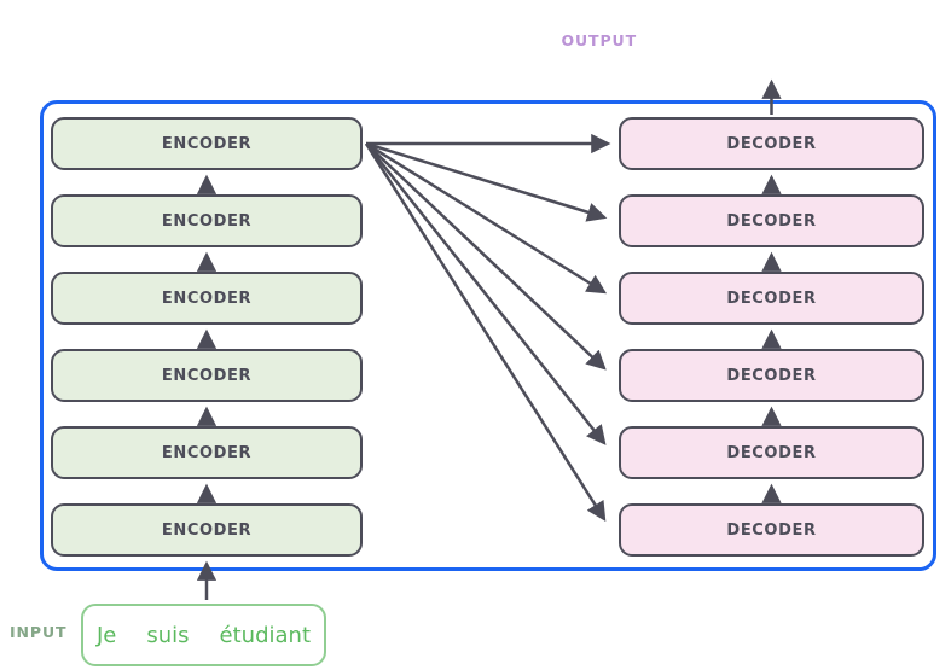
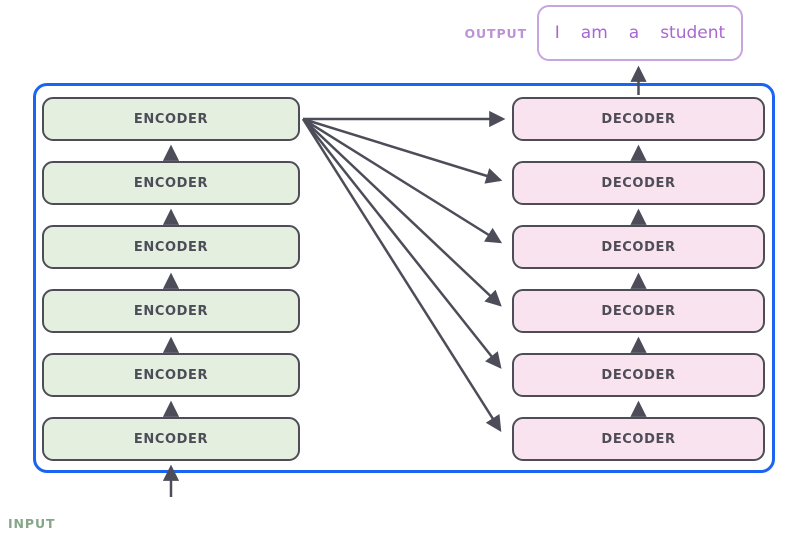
  ENCODER
  ENCODER
  ENCODER
  ENCODER
  ENCODER
  ENCODER
  DECODER
  DECODER
  DECODER
  DECODER
  DECODER
  DECODER
  OUTPUT
+ I
+ am
+ a
+ student
  INPUT
- Je
- suis
- étudiant
